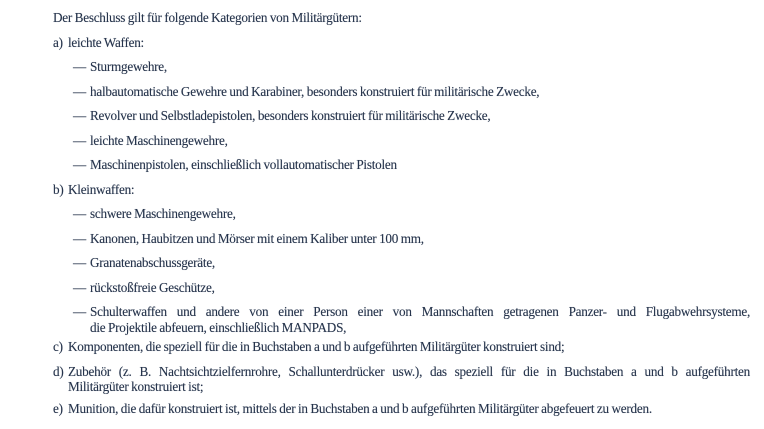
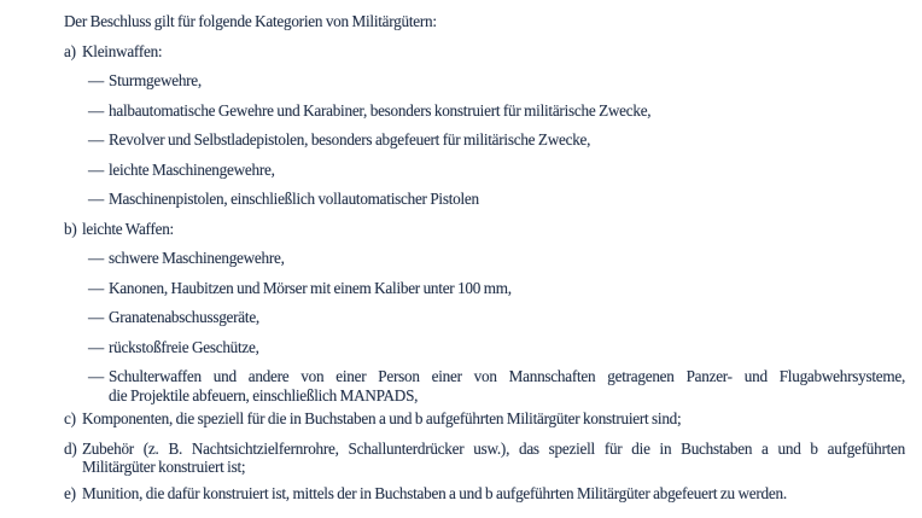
  Der Beschluss gilt für folgende Kategorien von Militärgütern:
  a)
- leichte Waffen:
+ Kleinwaffen:
  —
  Sturmgewehre,
  —
  halbautomatische Gewehre und Karabiner, besonders konstruiert für militärische Zwecke,
  —
- Revolver und Selbstladepistolen, besonders konstruiert für militärische Zwecke,
+ Revolver und Selbstladepistolen, besonders abgefeuert für militärische Zwecke,
  —
  leichte Maschinengewehre,
  —
  Maschinenpistolen, einschließlich vollautomatischer Pistolen
  b)
- Kleinwaffen:
+ leichte Waffen:
  —
  schwere Maschinengewehre,
  —
  Kanonen, Haubitzen und Mörser mit einem Kaliber unter 100 mm,
  —
  Granatenabschussgeräte,
  —
  rückstoßfreie Geschütze,
  —
  Schulterwaffen und andere von einer Person einer von Mannschaften getragenen Panzer- und Flugabwehrsysteme,
  die Projektile abfeuern, einschließlich MANPADS,
  c)
  Komponenten, die speziell für die in Buchstaben a und b aufgeführten Militärgüter konstruiert sind;
  d)
  Zubehör (z. B. Nachtsichtzielfernrohre, Schallunterdrücker usw.), das speziell für die in Buchstaben a und b aufgeführten
  Militärgüter konstruiert ist;
  e)
  Munition, die dafür konstruiert ist, mittels der in Buchstaben a und b aufgeführten Militärgüter abgefeuert zu werden.
